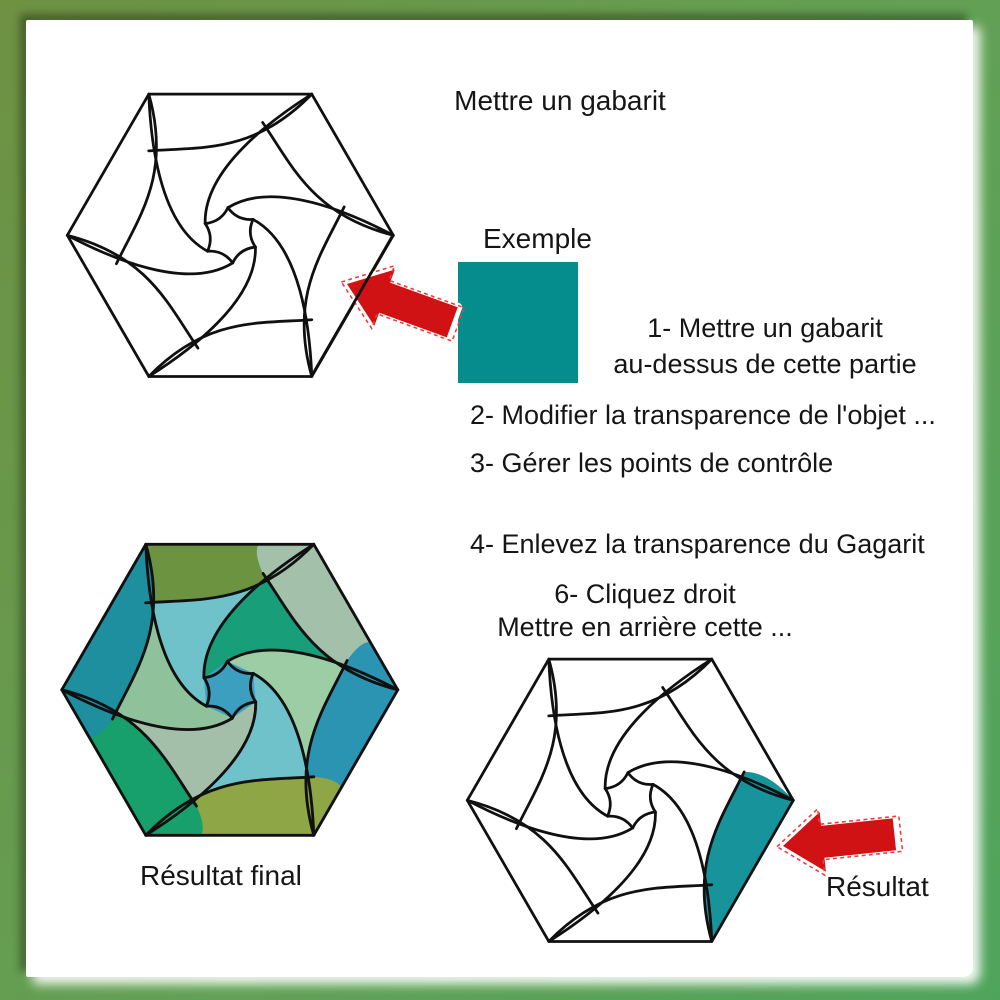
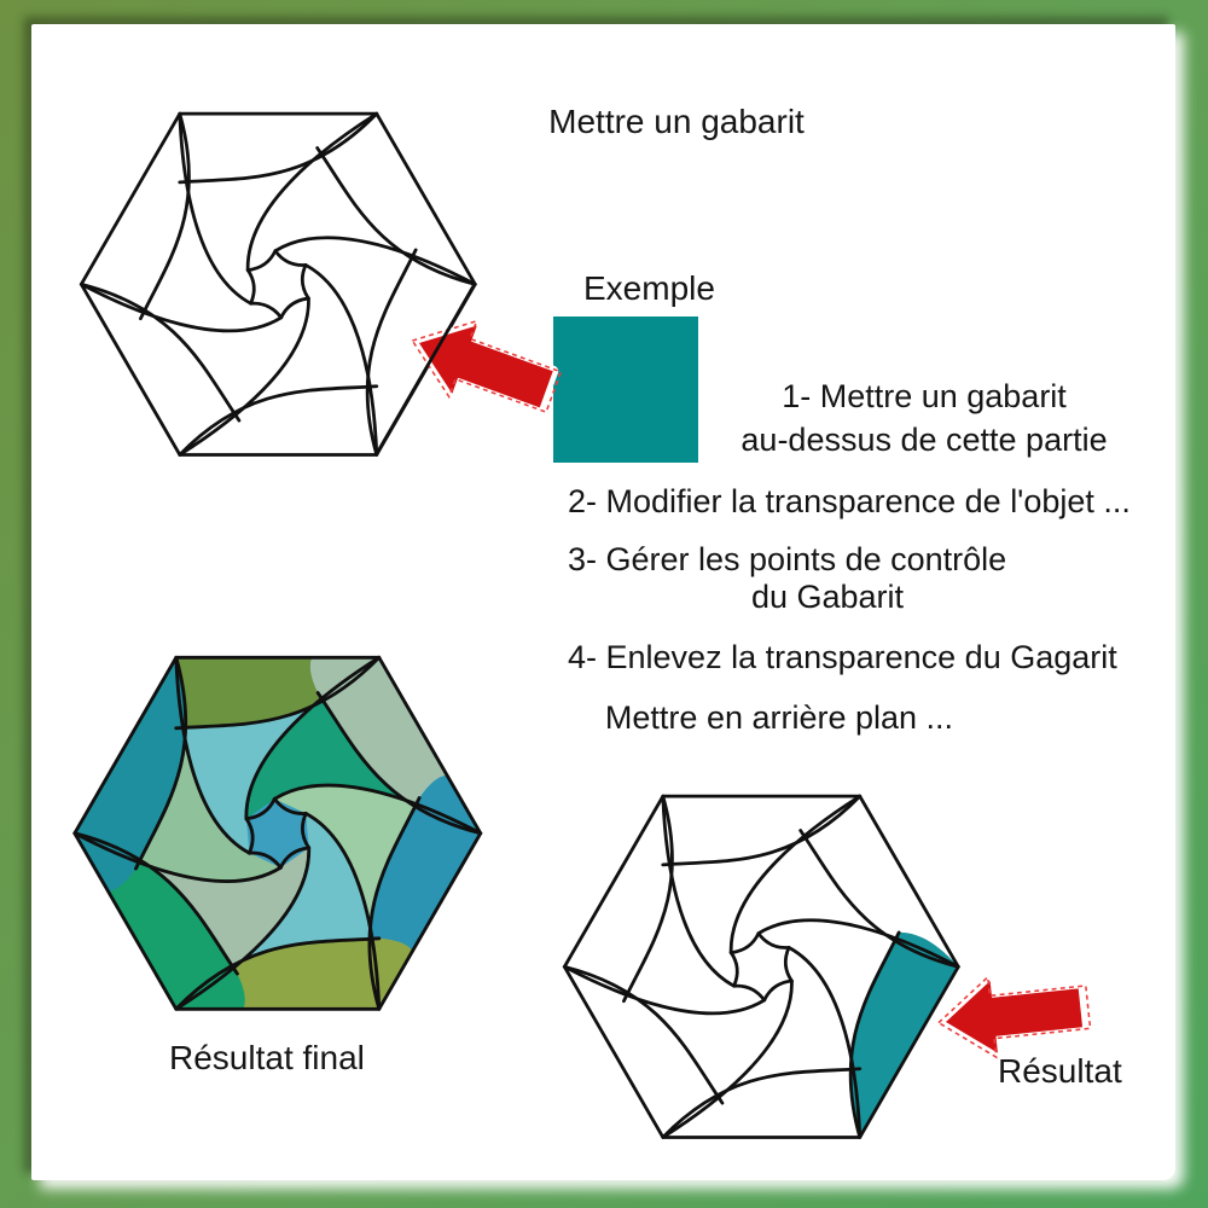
  Mettre un gabarit
  Exemple
  1- Mettre un gabarit
  au-dessus de cette partie
  2- Modifier la transparence de l'objet ...
  3- Gérer les points de contrôle
+ du Gabarit
  4- Enlevez la transparence du Gagarit
- 6- Cliquez droit
- Mettre en arrière cette ...
+ Mettre en arrière plan ...
  Résultat final
  Résultat
